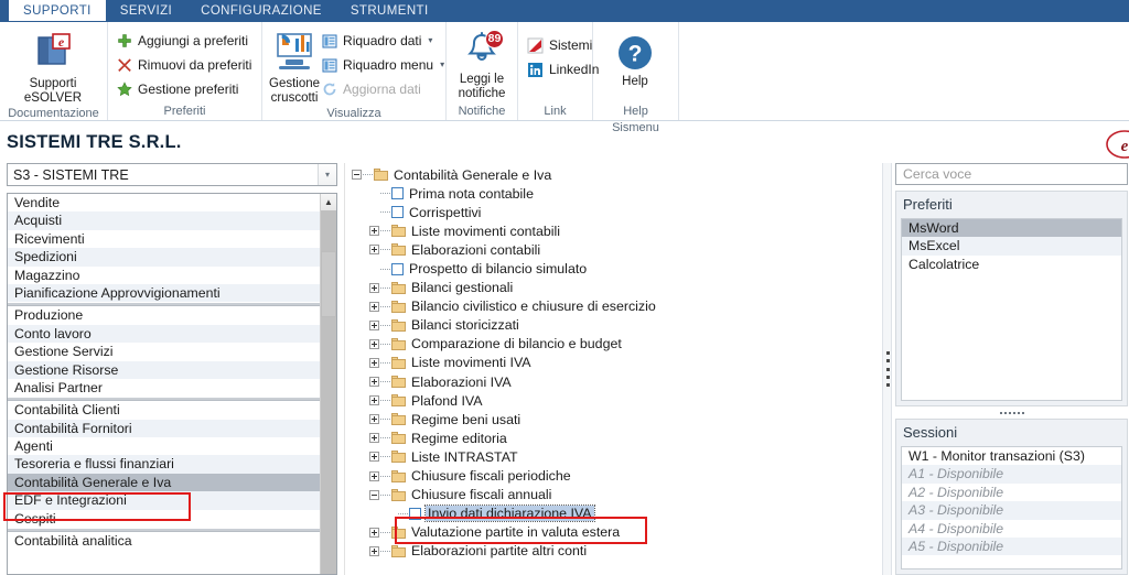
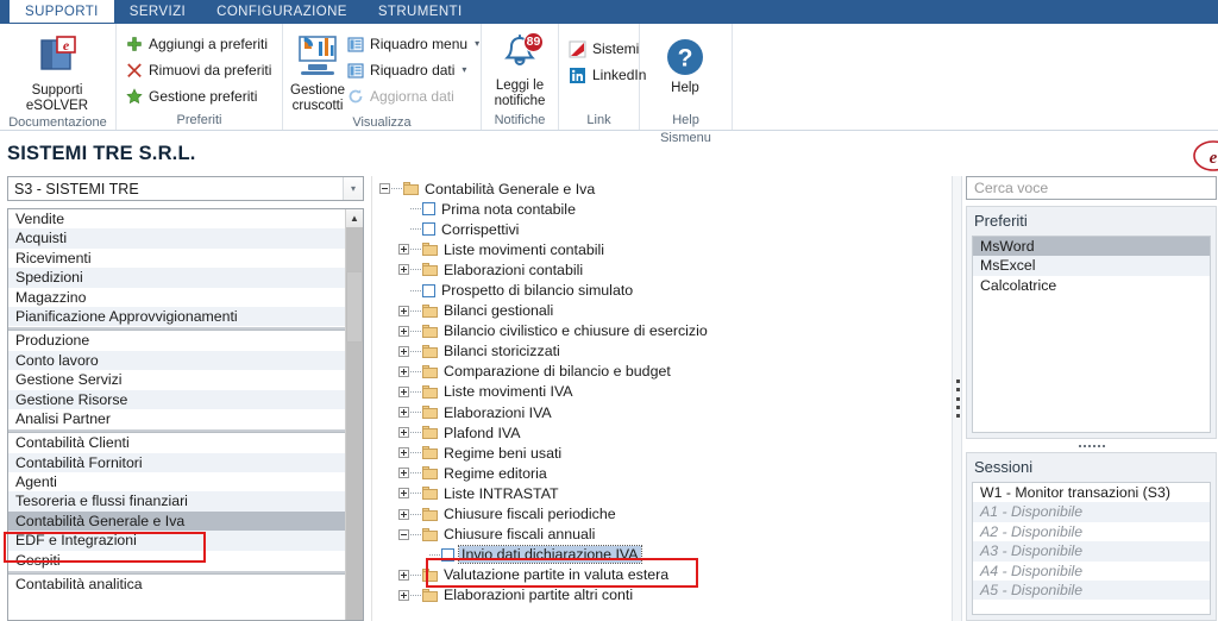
  SUPPORTI
  SERVIZI
  CONFIGURAZIONE
  STRUMENTI
  e
  Supporti
  eSOLVER
  Documentazione
  Aggiungi a preferiti
  Rimuovi da preferiti
  Gestione preferiti
  Preferiti
  Gestione
  cruscotti
- Riquadro dati
+ Riquadro menu
  ▾
- Riquadro menu
+ Riquadro dati
  ▾
  Aggiorna dati
  Visualizza
  89
  Leggi le
  notifiche
  Notifiche
  Sistemi
  LinkedIn
  Link
  ?
  Help
  Help Sismenu
  SISTEMI TRE S.R.L.
  e
  S3 - SISTEMI TRE
  ▾
  Vendite
  Acquisti
  Ricevimenti
  Spedizioni
  Magazzino
  Pianificazione Approvvigionamenti
  Produzione
  Conto lavoro
  Gestione Servizi
  Gestione Risorse
  Analisi Partner
  Contabilità Clienti
  Contabilità Fornitori
  Agenti
  Tesoreria e flussi finanziari
  Contabilità Generale e Iva
  EDF e Integrazioni
  Cespiti
  Contabilità analitica
  ▲
  Contabilità Generale e Iva
  Prima nota contabile
  Corrispettivi
  Liste movimenti contabili
  Elaborazioni contabili
  Prospetto di bilancio simulato
  Bilanci gestionali
  Bilancio civilistico e chiusure di esercizio
  Bilanci storicizzati
  Comparazione di bilancio e budget
  Liste movimenti IVA
  Elaborazioni IVA
  Plafond IVA
  Regime beni usati
  Regime editoria
  Liste INTRASTAT
  Chiusure fiscali periodiche
  Chiusure fiscali annuali
  Invio dati dichiarazione IVA
  Valutazione partite in valuta estera
  Elaborazioni partite altri conti
  Cerca voce
  Preferiti
  MsWord
  MsExcel
  Calcolatrice
  Sessioni
  W1 - Monitor transazioni (S3)
  A1 - Disponibile
  A2 - Disponibile
  A3 - Disponibile
  A4 - Disponibile
  A5 - Disponibile
